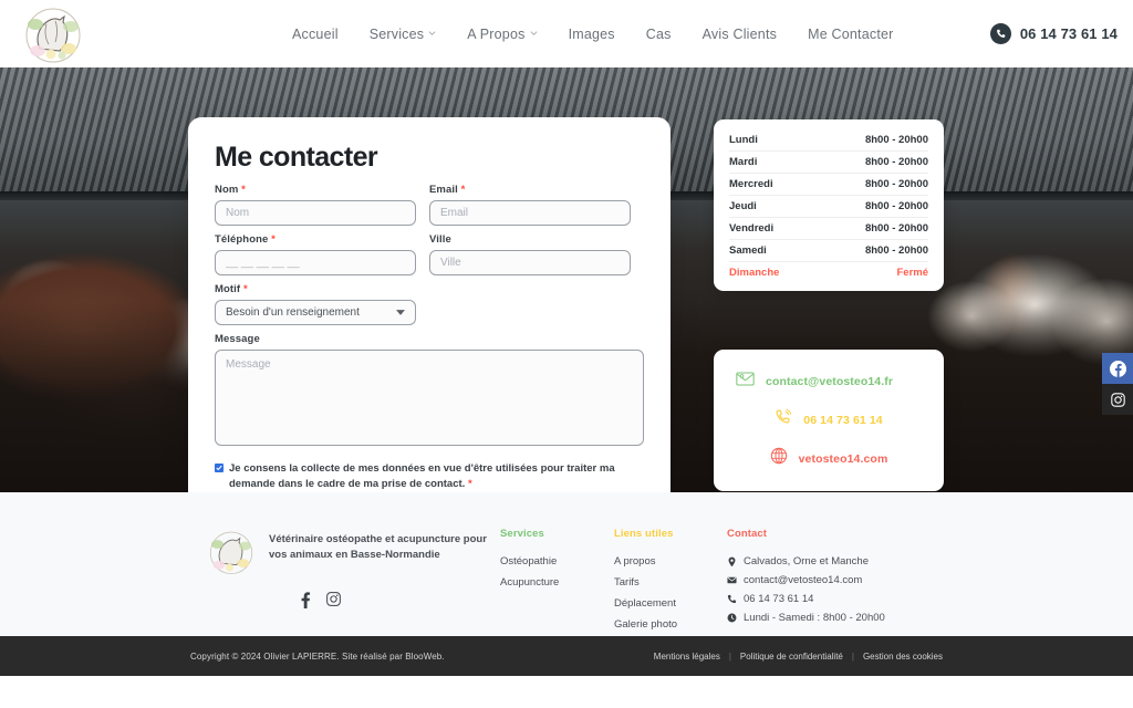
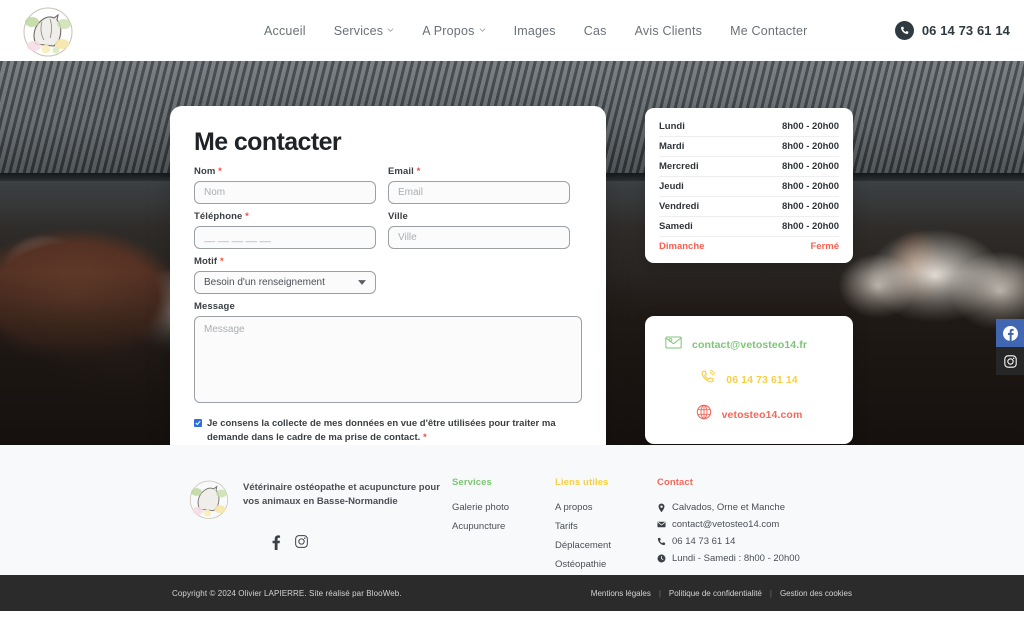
  Accueil
  Services
  A Propos
  Images
  Cas
  Avis Clients
  Me Contacter
  06 14 73 61 14
  Me contacter
  Nom *
  Nom
  Email *
  Email
  Téléphone *
  __ __ __ __ __
  Ville
  Ville
  Motif *
  Besoin d'un renseignement
  Message
  Message
  Je consens la collecte de mes données en vue d'être utilisées pour traiter ma demande dans le cadre de ma prise de contact. *
  Lundi
  8h00 - 20h00
  Mardi
  8h00 - 20h00
  Mercredi
  8h00 - 20h00
  Jeudi
  8h00 - 20h00
  Vendredi
  8h00 - 20h00
  Samedi
  8h00 - 20h00
  Dimanche
  Fermé
  contact@vetosteo14.fr
  06 14 73 61 14
  vetosteo14.com
  Vétérinaire ostéopathe et acupuncture pour vos animaux en Basse-Normandie
  Services
- Ostéopathie
+ Galerie photo
  Acupuncture
  Liens utiles
  A propos
  Tarifs
  Déplacement
- Galerie photo
+ Ostéopathie
  Contact
  Calvados, Orne et Manche
  contact@vetosteo14.com
  06 14 73 61 14
  Lundi - Samedi : 8h00 - 20h00
  Copyright © 2024 Olivier LAPIERRE. Site réalisé par BlooWeb.
  Mentions légales
  |
  Politique de confidentialité
  |
  Gestion des cookies
